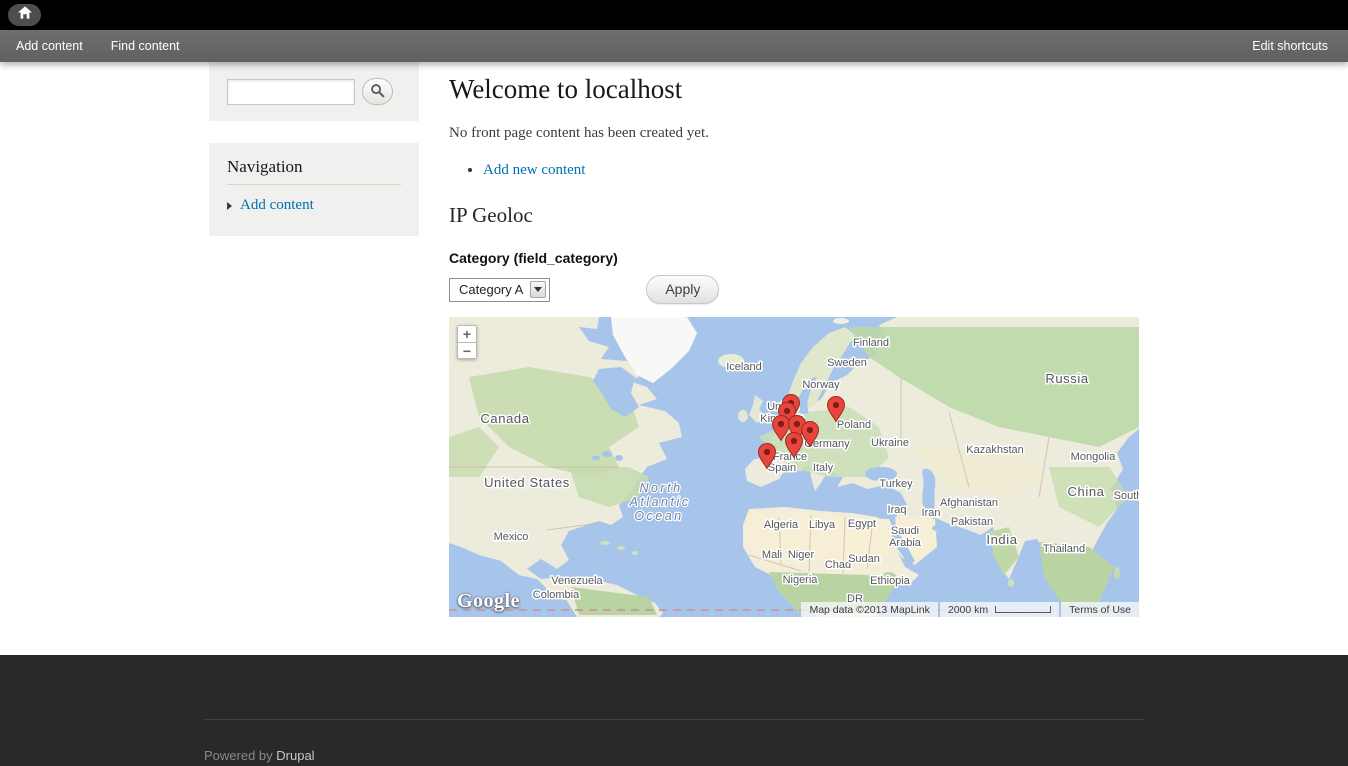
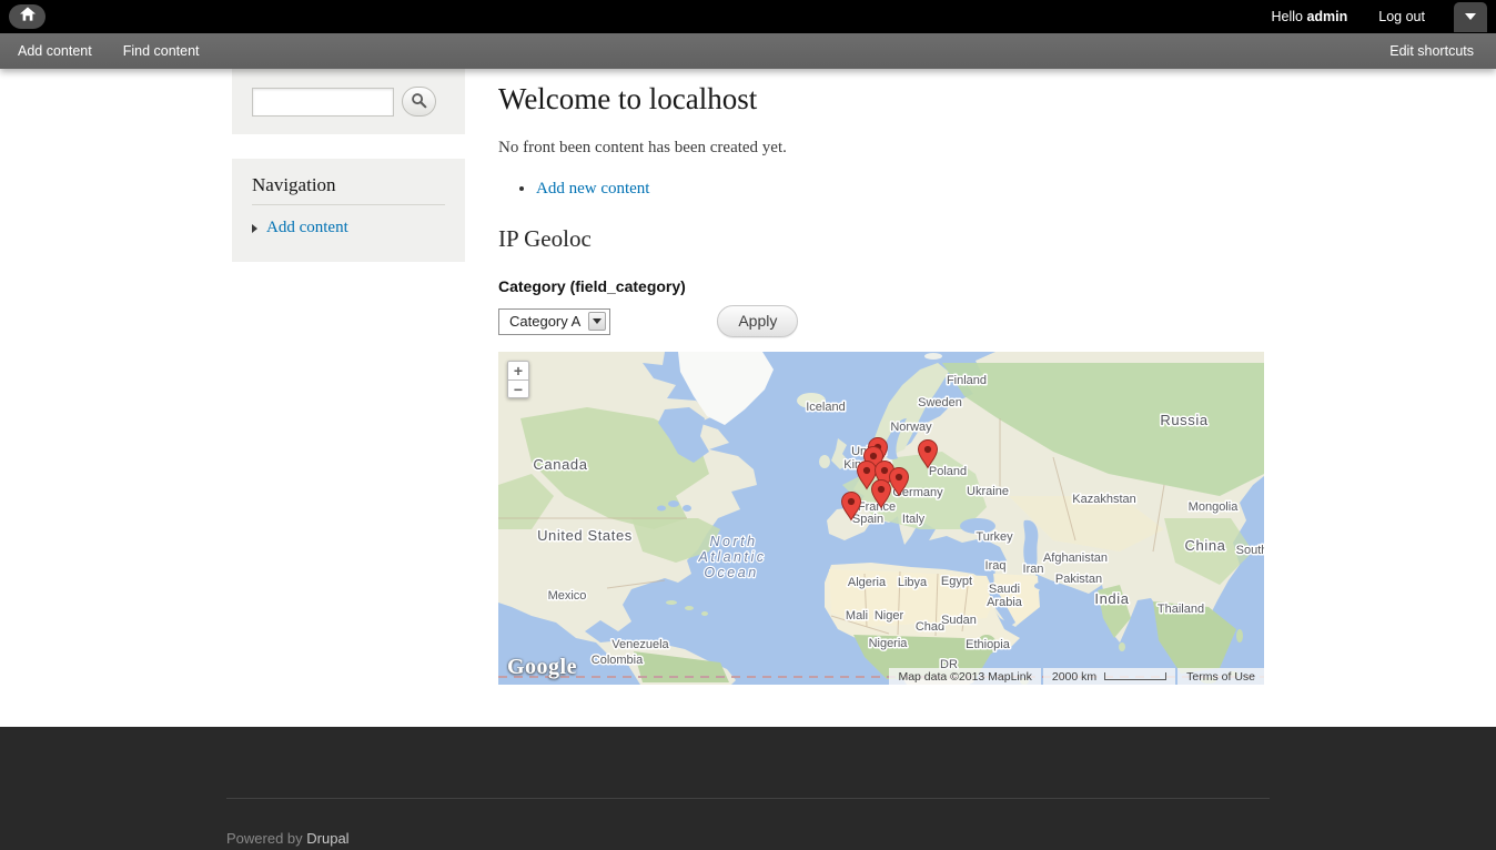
+ Hello admin
+ Log out
  Add content
  Find content
  Edit shortcuts
  Navigation
  Add content
  Welcome to localhost
- No front page content has been created yet.
+ No front been content has been created yet.
  Add new content
  IP Geoloc
  Category (field_category)
  Category A
  Apply
  Canada
  United States
  Mexico
  Iceland
  Norway
  Sweden
  Finland
  Poland
  ermany
  France
  Spain
  Italy
  Ukraine
  Turkey
  Russia
  Kazakhstan
  Mongolia
  China
  Sout
  Iraq
  Iran
  Afghanistan
  Pakistan
  Saudi
  Arabia
  Egypt
  Libya
  Algeria
  Mali
  Niger
  Chad
  Sudan
  Nigeria
  Ethiopia
  India
  Thailand
  Venezuela
  Colombia
  DR
  North
  Atlantic
  Ocean
  +
  −
  Google
  Map data ©2013 MapLink
  2000 km
  Terms of Use
  Powered by Drupal
